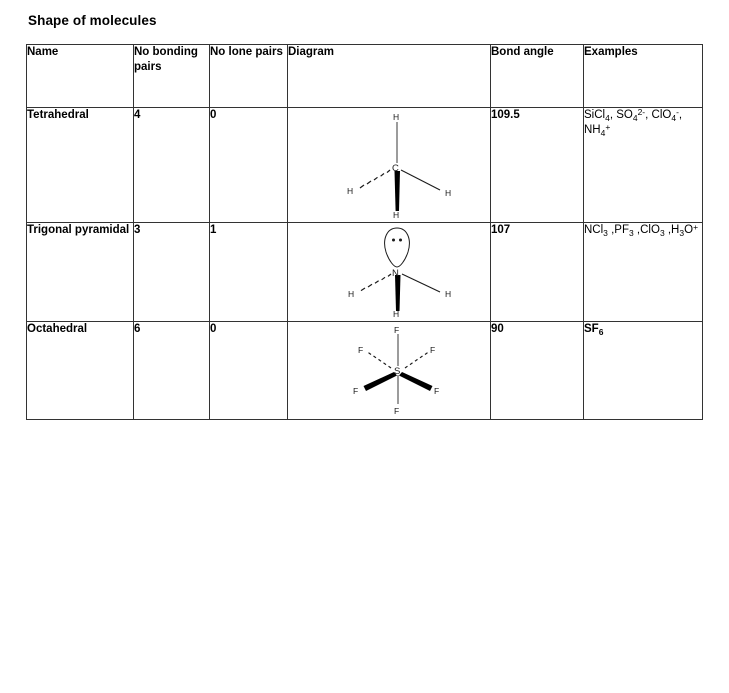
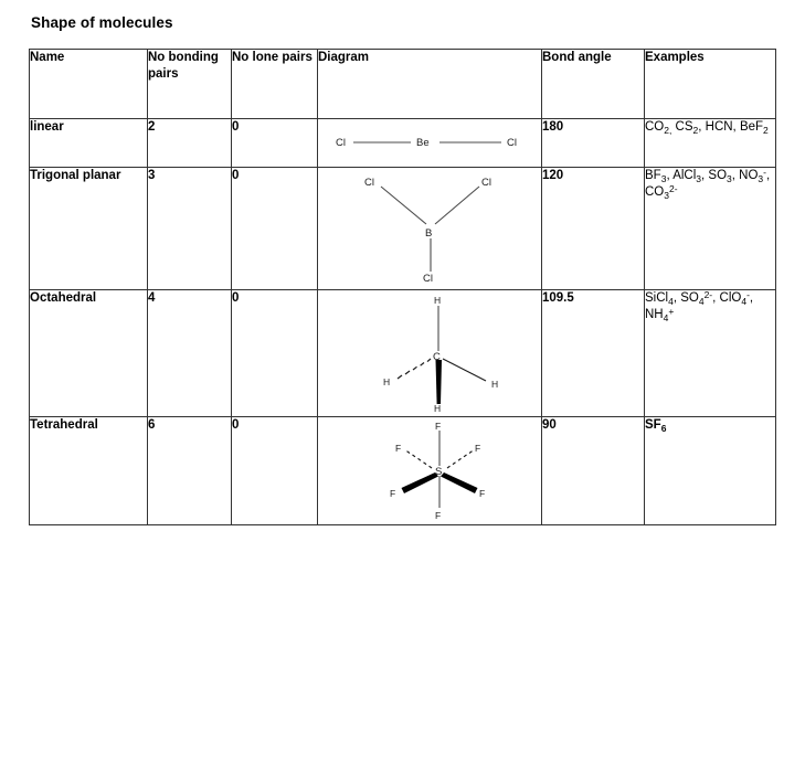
  Shape of molecules
  Name	No bonding pairs	No lone pairs	Diagram	Bond angle	Examples
+ linear	2	0	Cl Be Cl	180	CO2, CS2, HCN, BeF2
+ Trigonal planar	3	0	Cl Cl B Cl	120	BF3, AlCl3, SO3, NO3-, CO32-
- Tetrahedral	4	0	H C H H H	109.5	SiCl4, SO42-, ClO4-, NH4+
+ Octahedral	4	0	H C H H H	109.5	SiCl4, SO42-, ClO4-, NH4+
- Trigonal pyramidal	3	1	N H H H	107	NCl3 ,PF3 ,ClO3 ,H3O+
- Octahedral	6	0	F F F S F F F	90	SF6
+ Tetrahedral	6	0	F F F S F F F	90	SF6
